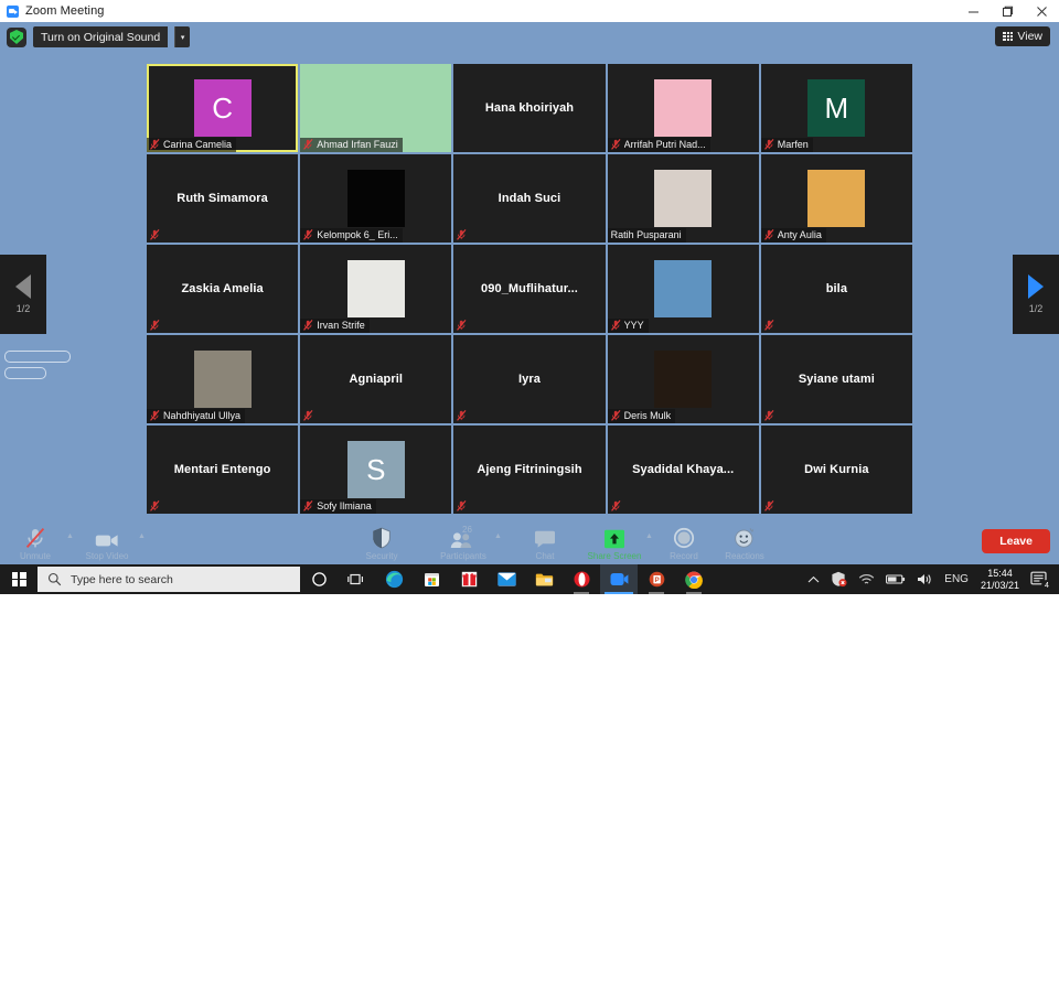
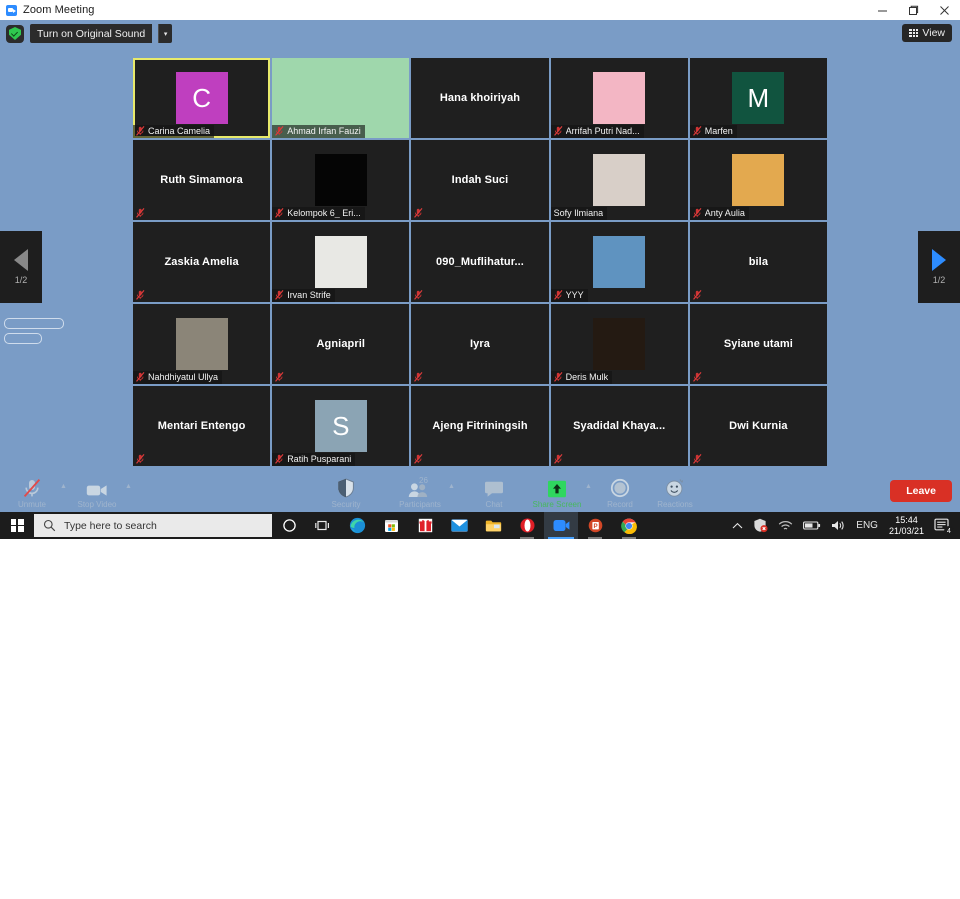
  Zoom Meeting
  Turn on Original Sound
  View
  1/2
  1/2
  C
  Carina Camelia
  Ahmad Irfan Fauzi
  Hana khoiriyah
  Arrifah Putri Nad...
  M
  Marfen
  Ruth Simamora
  Kelompok 6_ Eri...
  Indah Suci
- Ratih Pusparani
+ Sofy Ilmiana
  Anty Aulia
  Zaskia Amelia
  Irvan Strife
  090_Muflihatur...
  YYY
  bila
  Nahdhiyatul Ullya
  Agniapril
  Iyra
  Deris Mulk
  Syiane utami
  Mentari Entengo
  S
- Sofy Ilmiana
+ Ratih Pusparani
  Ajeng Fitriningsih
  Syadidal Khaya...
  Dwi Kurnia
  Leave
  Unmute
  Stop Video
  Security
  26
  Participants
  Chat
  Share Screen
  Record
  Reactions
  Type here to search
  ENG
  15:44
  21/03/21
